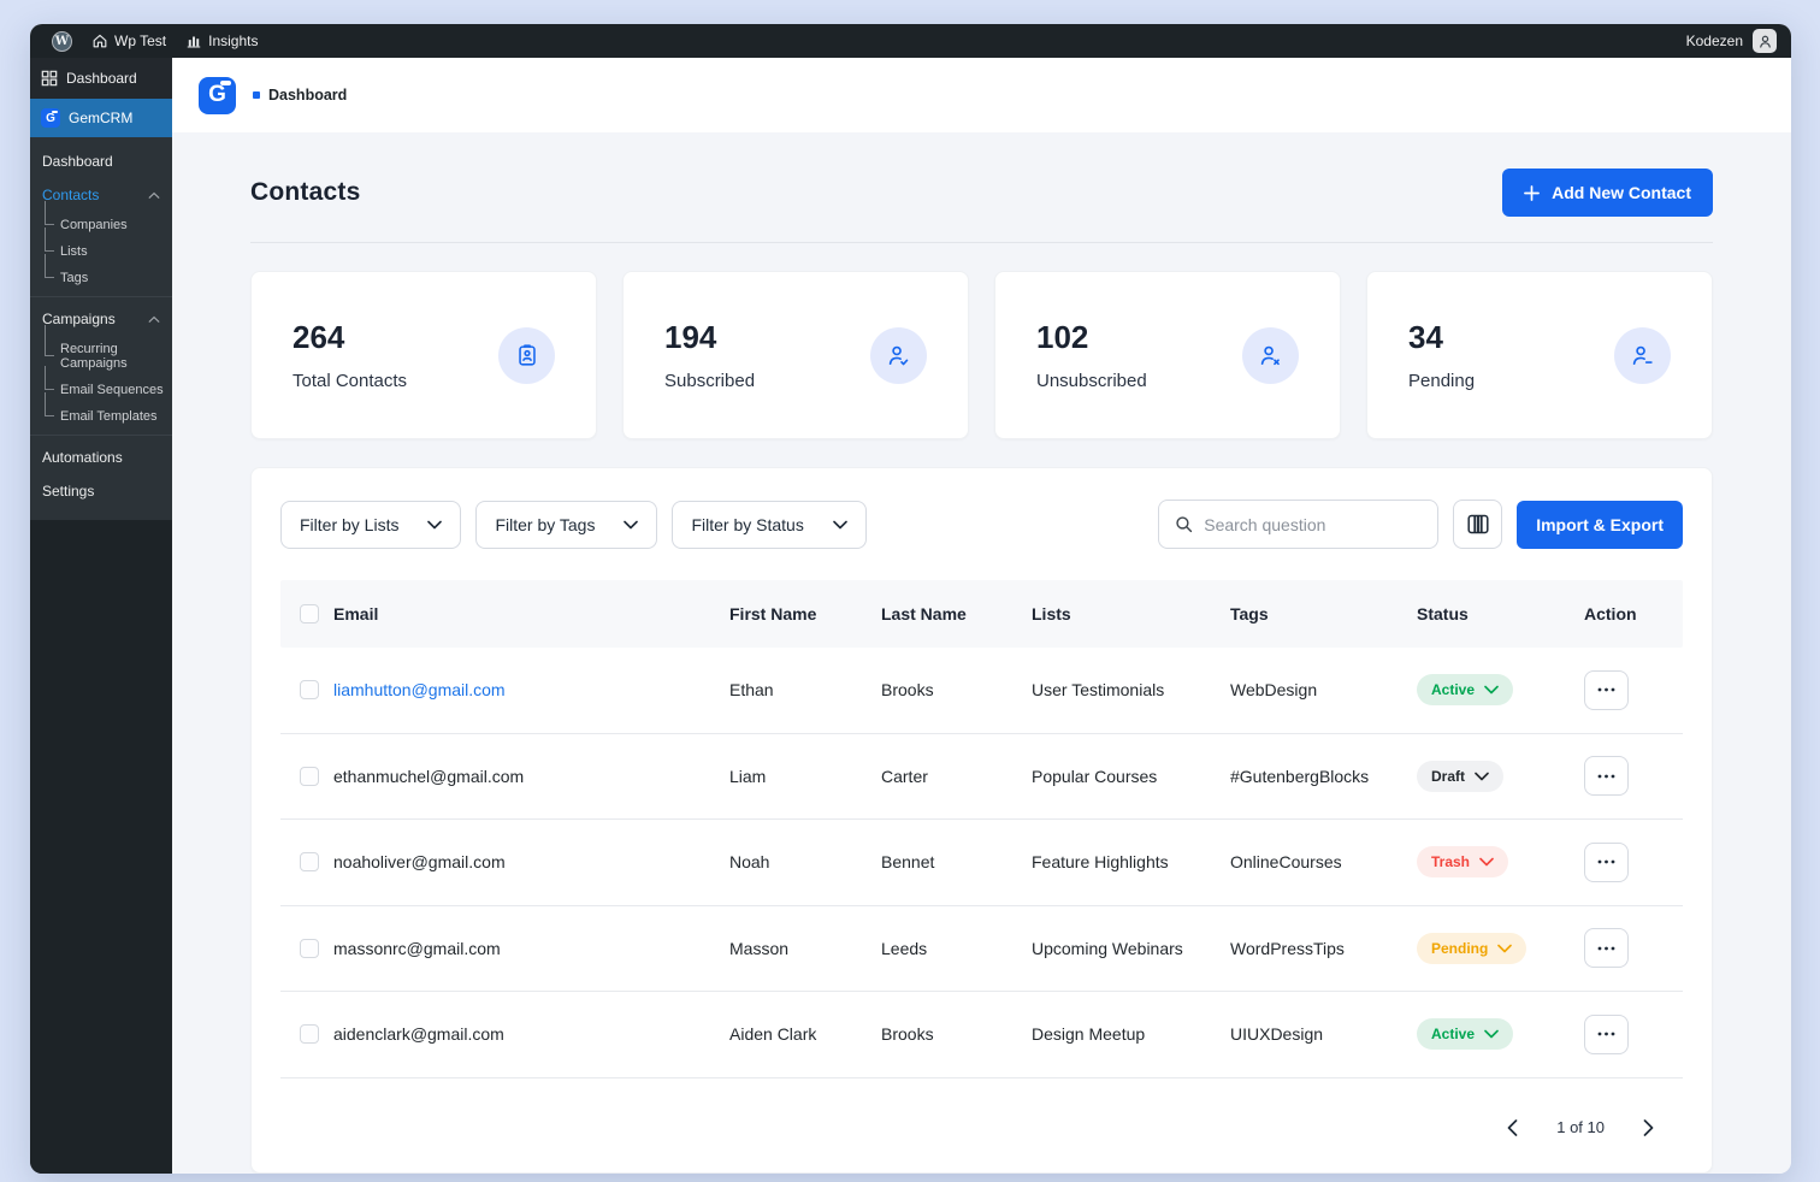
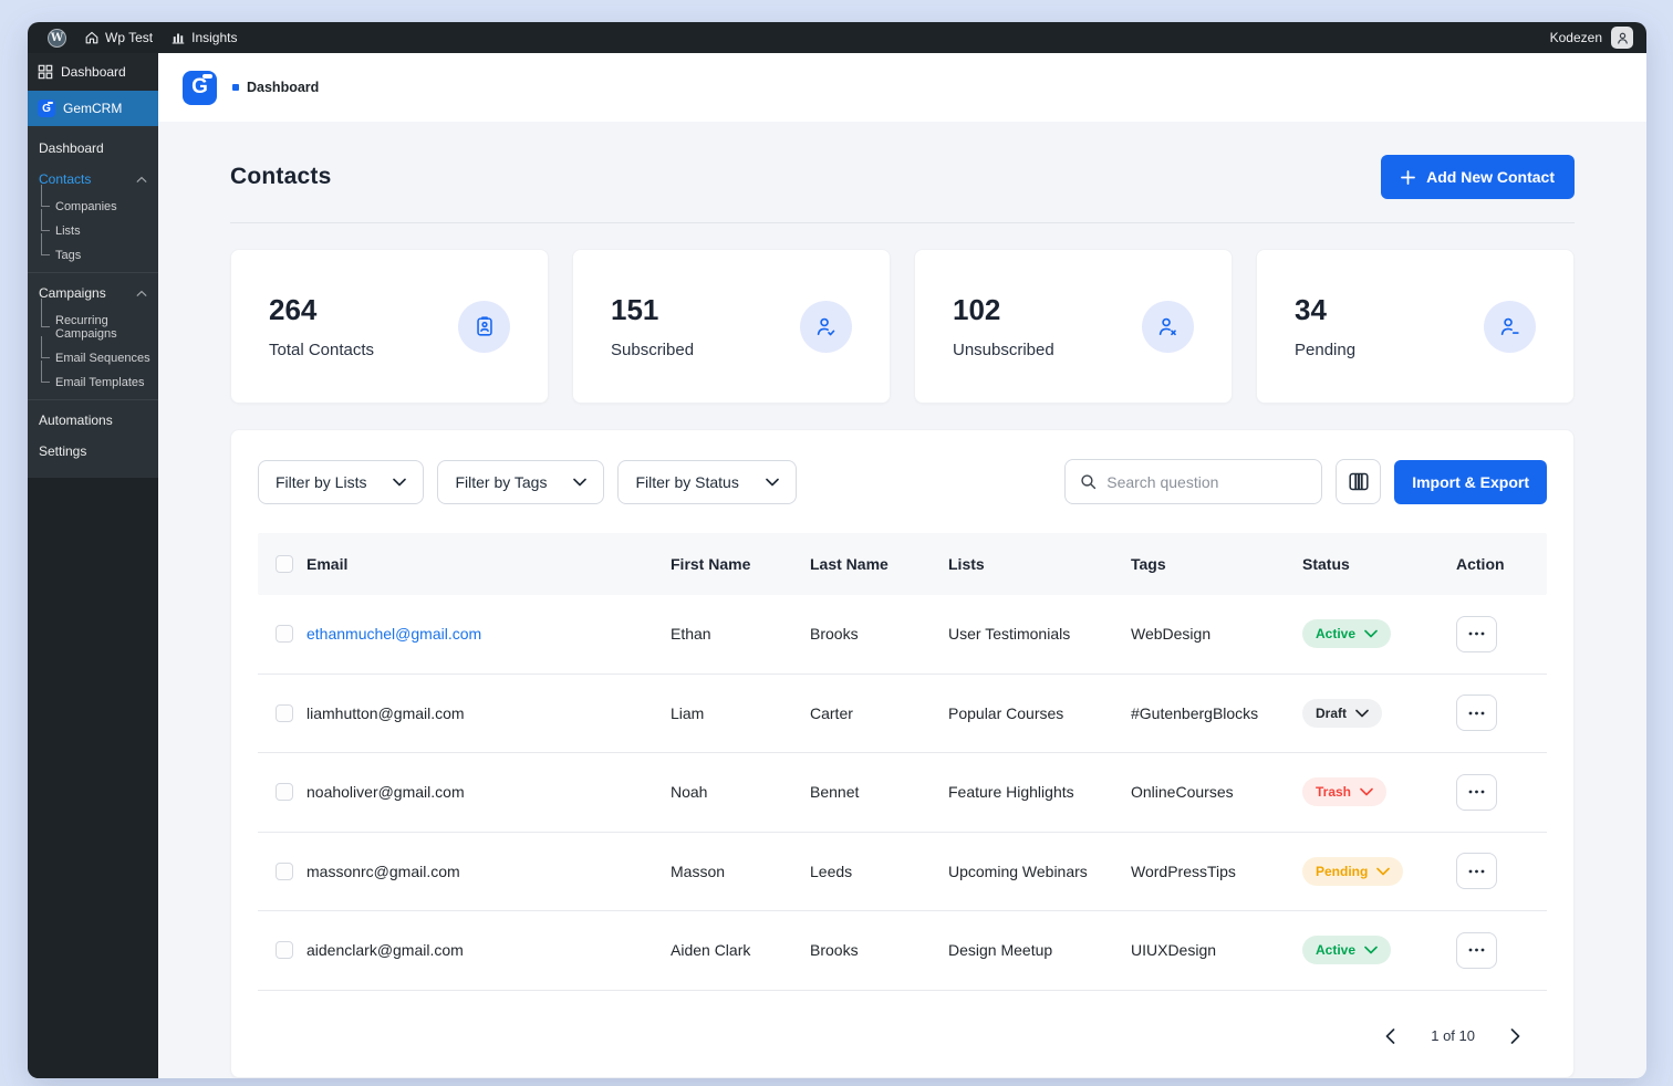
  W
  Wp Test
  Insights
  Kodezen
  Dashboard
  G
  GemCRM
  Dashboard
  Contacts
  Companies
  Lists
  Tags
  Campaigns
  Recurring Campaigns
  Email Sequences
  Email Templates
  Automations
  Settings
  G
  Dashboard
  Contacts
  Add New Contact
  264
  Total Contacts
- 194
+ 151
  Subscribed
  102
  Unsubscribed
  34
  Pending
  Filter by Lists
  Filter by Tags
  Filter by Status
  Search question
  Import & Export
  Email
  First Name
  Last Name
  Lists
  Tags
  Status
  Action
- liamhutton@gmail.com
+ ethanmuchel@gmail.com
  Ethan
  Brooks
  User Testimonials
  WebDesign
  Active
- ethanmuchel@gmail.com
+ liamhutton@gmail.com
  Liam
  Carter
  Popular Courses
  #GutenbergBlocks
  Draft
  noaholiver@gmail.com
  Noah
  Bennet
  Feature Highlights
  OnlineCourses
  Trash
  massonrc@gmail.com
  Masson
  Leeds
  Upcoming Webinars
  WordPressTips
  Pending
  aidenclark@gmail.com
  Aiden Clark
  Brooks
  Design Meetup
  UIUXDesign
  Active
  1 of 10
